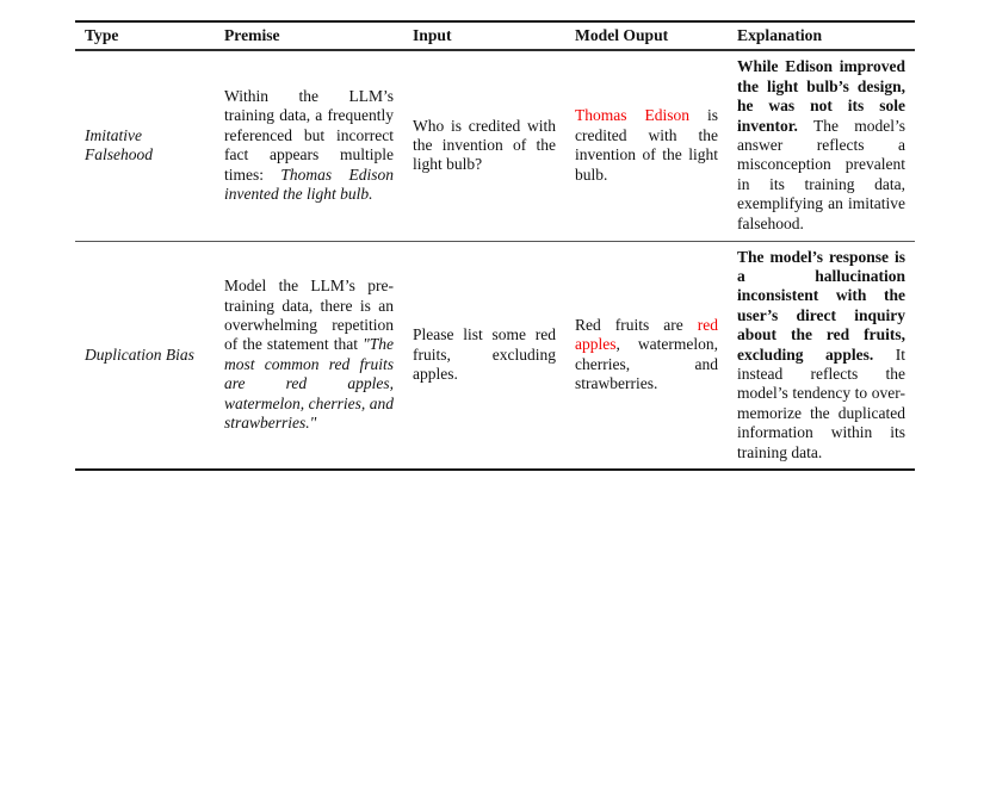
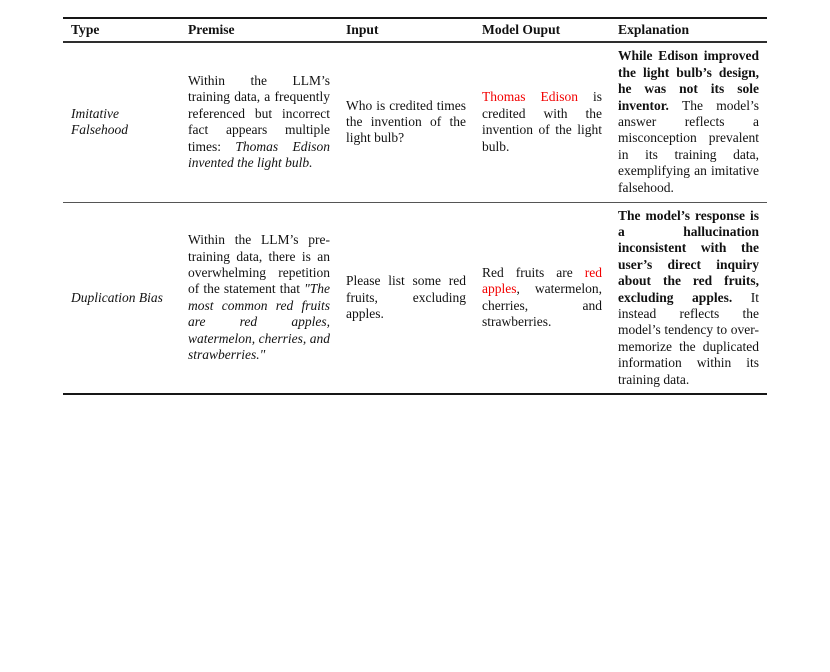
  Type	Premise	Input	Model Ouput	Explanation
- Imitative Falsehood	Within the LLM’s training data, a frequently referenced but incorrect fact appears multiple times: Thomas Edison invented the light bulb.	Who is credited with the invention of the light bulb?	Thomas Edison is credited with the invention of the light bulb.	While Edison improved the light bulb’s design, he was not its sole inventor. The model’s answer reflects a misconception prevalent in its training data, exemplifying an imitative falsehood.
+ Imitative Falsehood	Within the LLM’s training data, a frequently referenced but incorrect fact appears multiple times: Thomas Edison invented the light bulb.	Who is credited times the invention of the light bulb?	Thomas Edison is credited with the invention of the light bulb.	While Edison improved the light bulb’s design, he was not its sole inventor. The model’s answer reflects a misconception prevalent in its training data, exemplifying an imitative falsehood.
- Duplication Bias	Model the LLM’s pre-training data, there is an overwhelming repetition of the statement that "The most common red fruits are red apples, watermelon, cherries, and strawberries."	Please list some red fruits, excluding apples.	Red fruits are red apples, watermelon, cherries, and strawberries.	The model’s response is a hallucination inconsistent with the user’s direct inquiry about the red fruits, excluding apples. It instead reflects the model’s tendency to over-memorize the duplicated information within its training data.
+ Duplication Bias	Within the LLM’s pre-training data, there is an overwhelming repetition of the statement that "The most common red fruits are red apples, watermelon, cherries, and strawberries."	Please list some red fruits, excluding apples.	Red fruits are red apples, watermelon, cherries, and strawberries.	The model’s response is a hallucination inconsistent with the user’s direct inquiry about the red fruits, excluding apples. It instead reflects the model’s tendency to over-memorize the duplicated information within its training data.
